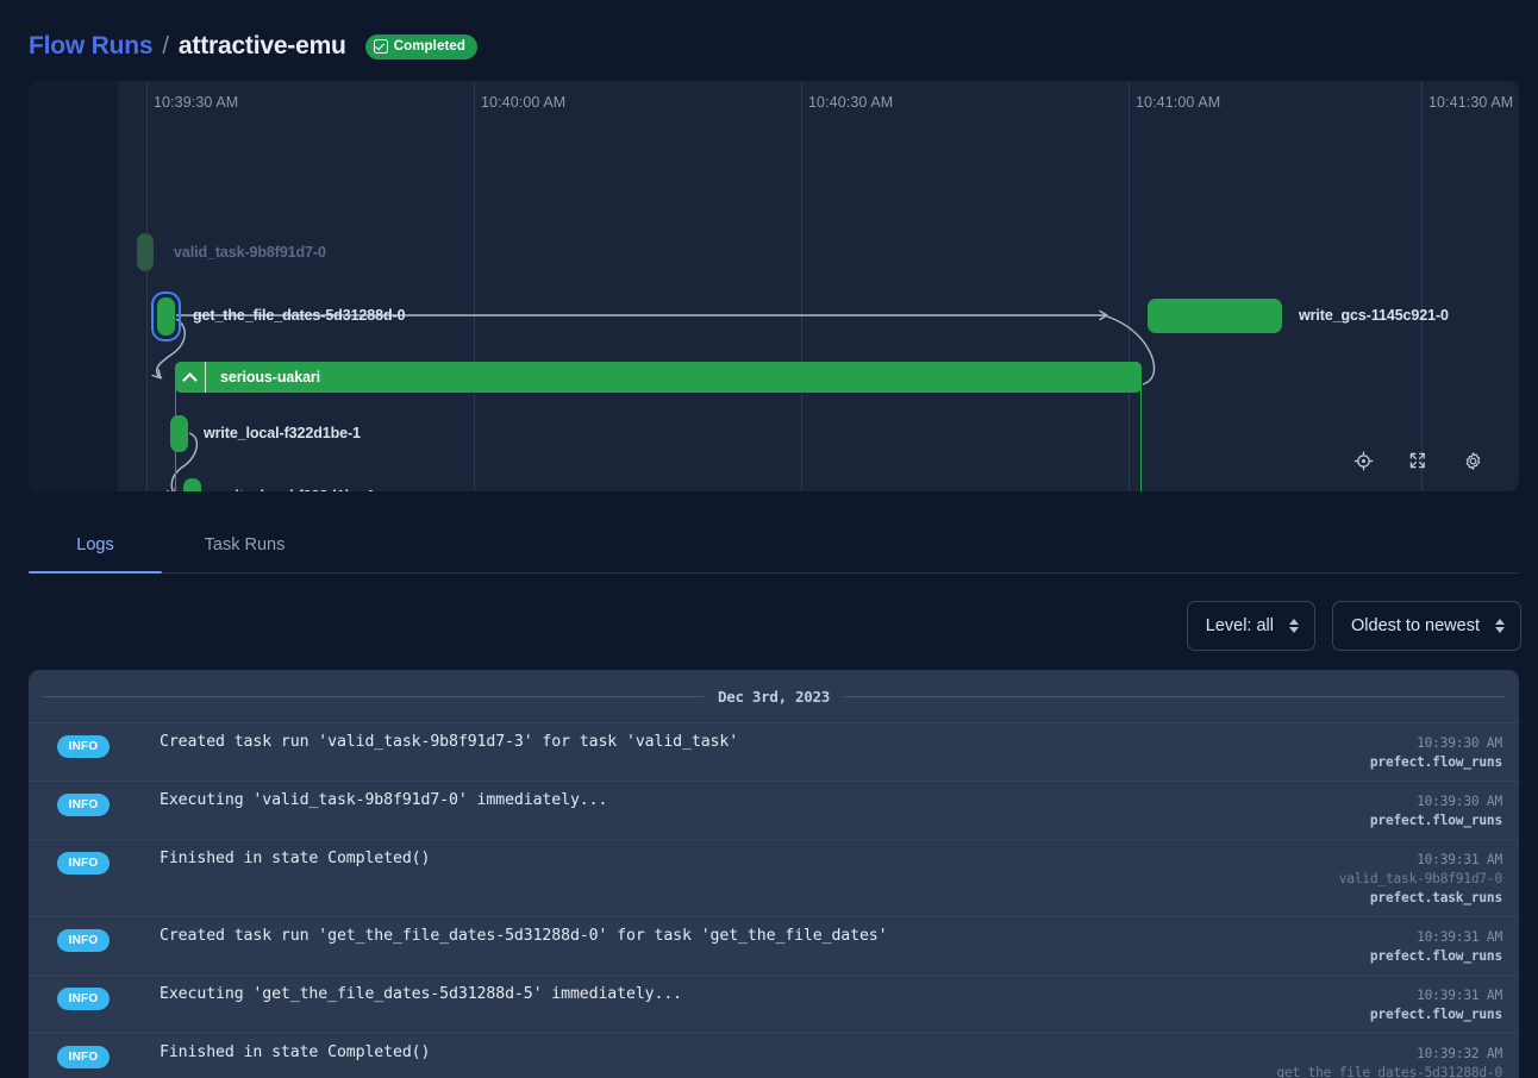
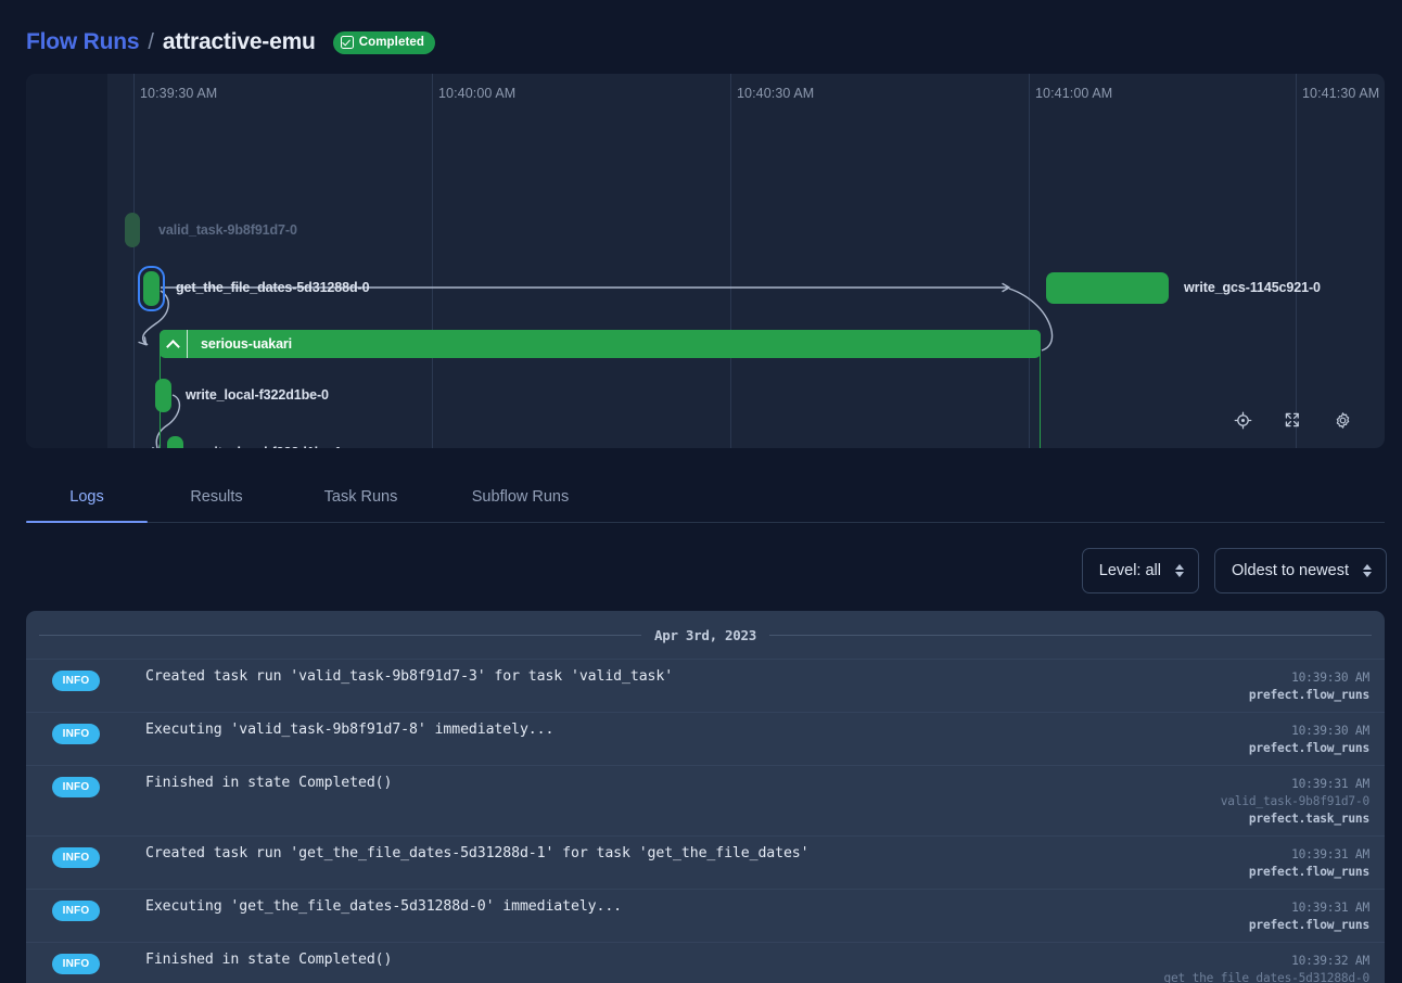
  Flow Runs
  /
  attractive-emu
  Completed
  10:39:30 AM
  10:40:00 AM
  10:40:30 AM
  10:41:00 AM
  10:41:30 AM
  valid_task-9b8f91d7-0
  get_the_file_dates-5d31288d-0
  write_gcs-1145c921-0
  serious-uakari
- write_local-f322d1be-1
+ write_local-f322d1be-0
  Logs
+ Results
  Task Runs
+ Subflow Runs
  Level: all
  Oldest to newest
- Dec 3rd, 2023
+ Apr 3rd, 2023
  INFO
  Created task run 'valid_task-9b8f91d7-3' for task 'valid_task'
  10:39:30 AM
  prefect.flow_runs
  INFO
- Executing 'valid_task-9b8f91d7-0' immediately...
+ Executing 'valid_task-9b8f91d7-8' immediately...
  10:39:30 AM
  prefect.flow_runs
  INFO
  Finished in state Completed()
  10:39:31 AM
  valid_task-9b8f91d7-0
  prefect.task_runs
  INFO
- Created task run 'get_the_file_dates-5d31288d-0' for task 'get_the_file_dates'
+ Created task run 'get_the_file_dates-5d31288d-1' for task 'get_the_file_dates'
  10:39:31 AM
  prefect.flow_runs
  INFO
- Executing 'get_the_file_dates-5d31288d-5' immediately...
+ Executing 'get_the_file_dates-5d31288d-0' immediately...
  10:39:31 AM
  prefect.flow_runs
  INFO
  Finished in state Completed()
  10:39:32 AM
  get_the_file_dates-5d31288d-0
